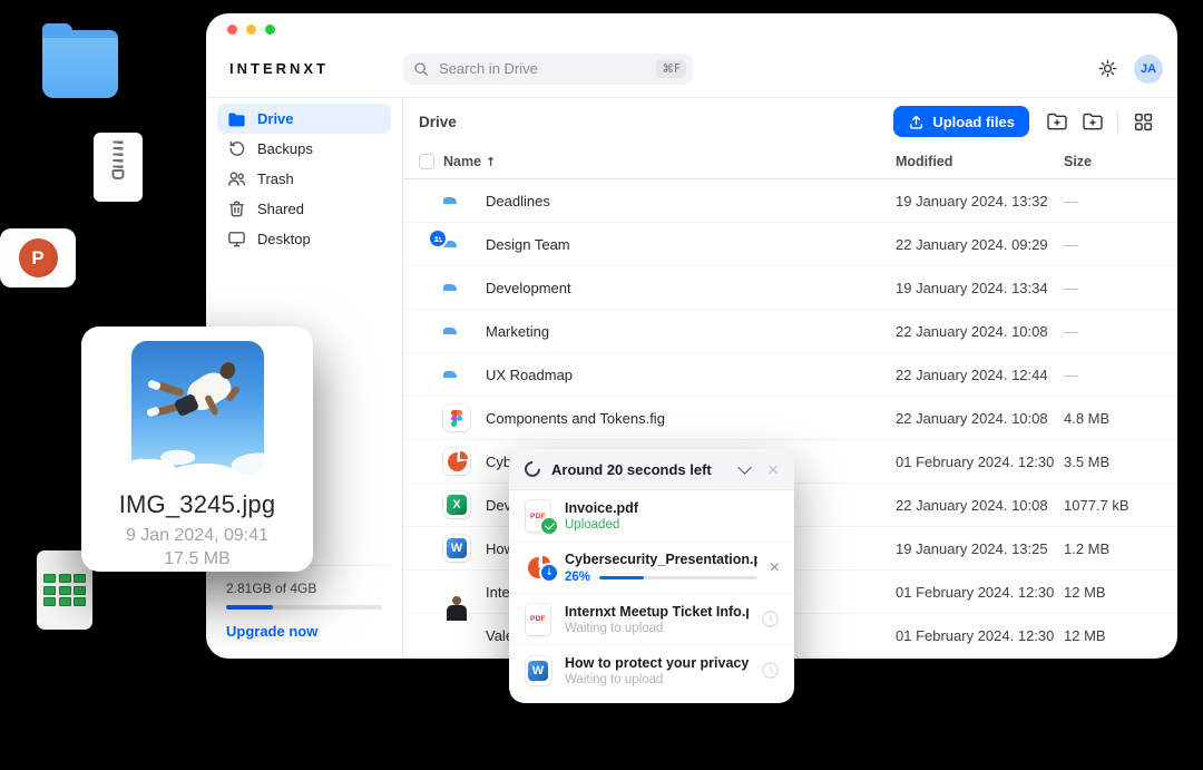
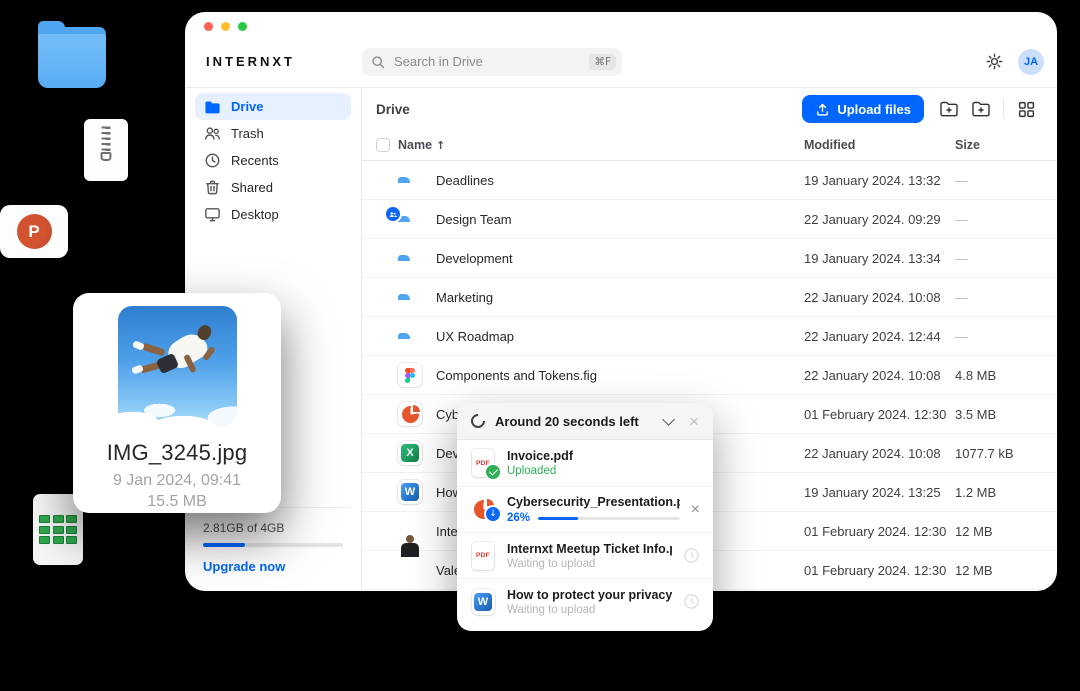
  P
  IMG_3245.jpg
  9 Jan 2024, 09:41
- 17.5 MB
+ 15.5 MB
  INTERNXT
  Search in Drive
  ⌘F
  JA
  Drive
- Backups
  Trash
+ Recents
  Shared
  Desktop
  2.81GB of 4GB
  Upgrade now
  Drive
  Upload files
  Name
  ↑
  Modified
  Size
  Deadlines
  19 January 2024. 13:32
  —
  Design Team
  22 January 2024. 09:29
  —
  Development
  19 January 2024. 13:34
  —
  Marketing
  22 January 2024. 10:08
  —
  UX Roadmap
  22 January 2024. 12:44
  —
  Components and Tokens.fig
  22 January 2024. 10:08
  4.8 MB
  Cyb
  01 February 2024. 12:30
  3.5 MB
  X
  Dev
  22 January 2024. 10:08
  1077.7 kB
  W
  19 January 2024. 13:25
  1.2 MB
  Inte
  01 February 2024. 12:30
  12 MB
  Val
  01 February 2024. 12:30
  12 MB
  Around 20 seconds left
  ×
  Invoice.pdf
  Uploaded
  ↓
  Cybersecurity_Presentation.
  26%
  ×
  Internxt Meetup Ticket Info.
  Waiting to upload
  W
  How to protect your privacy
  Waiting to upload
